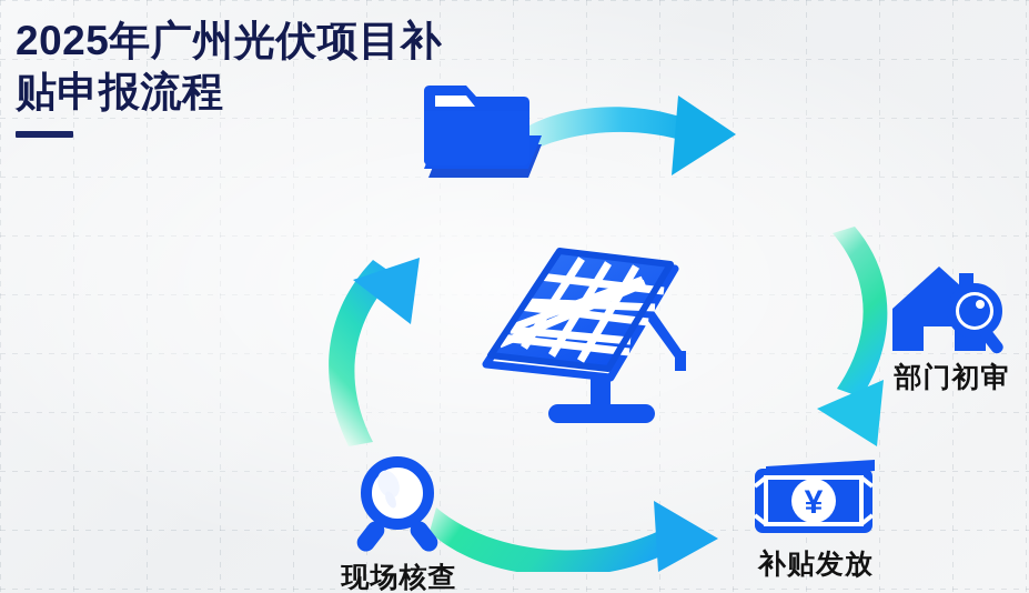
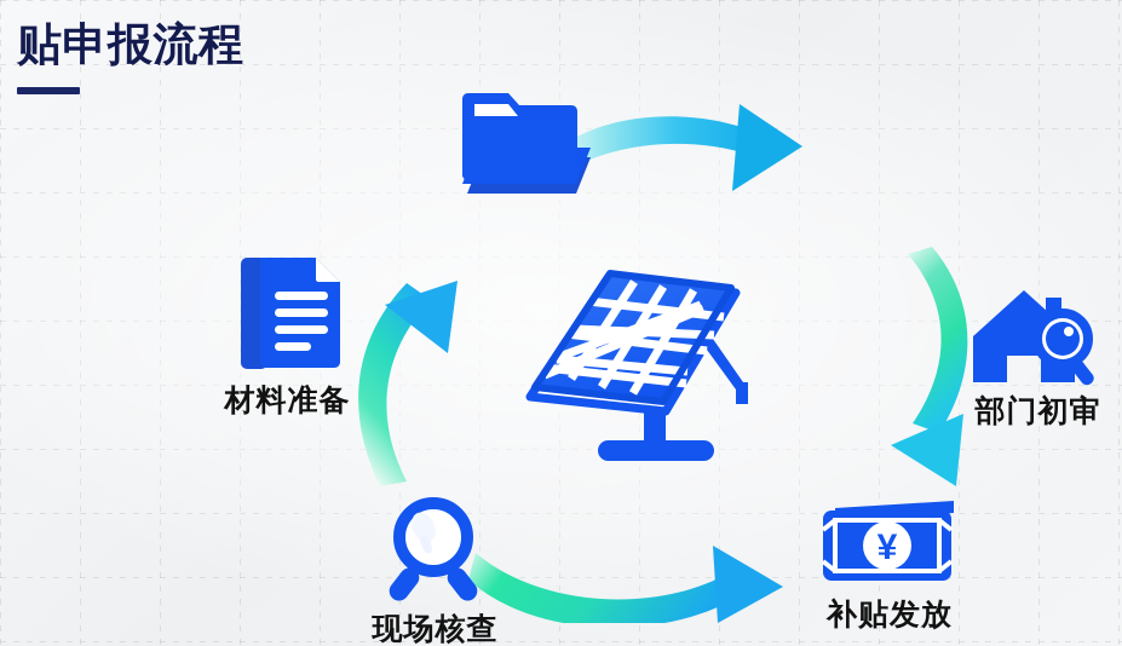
- 2025年广州光伏项目补
  贴申报流程
  部门初审
  ¥
  补贴发放
  现场核查
+ 材料准备
